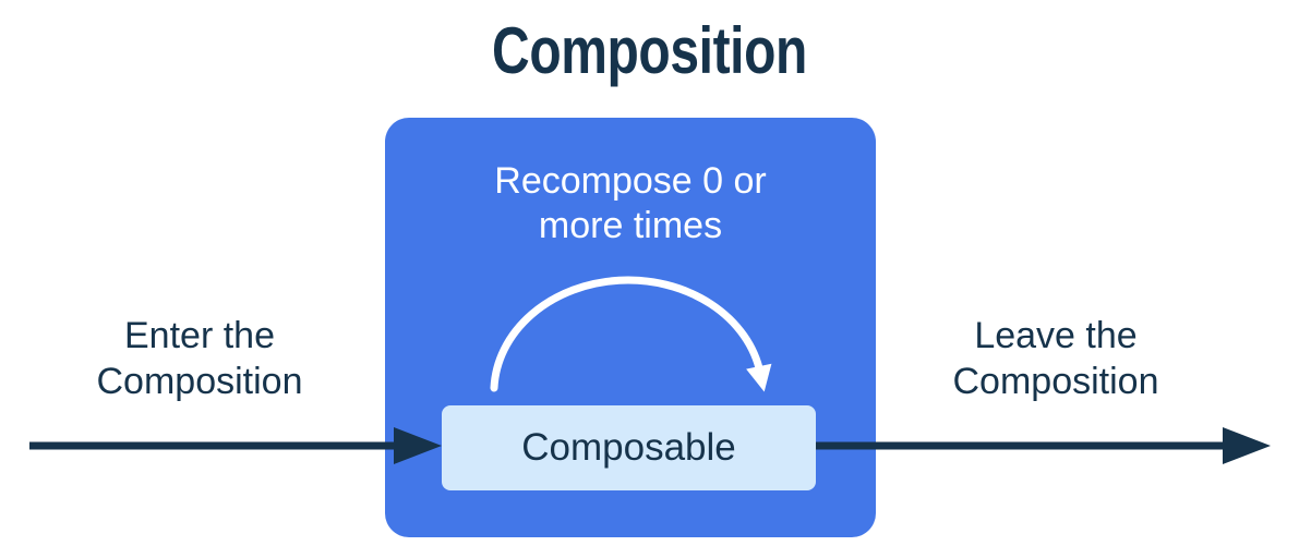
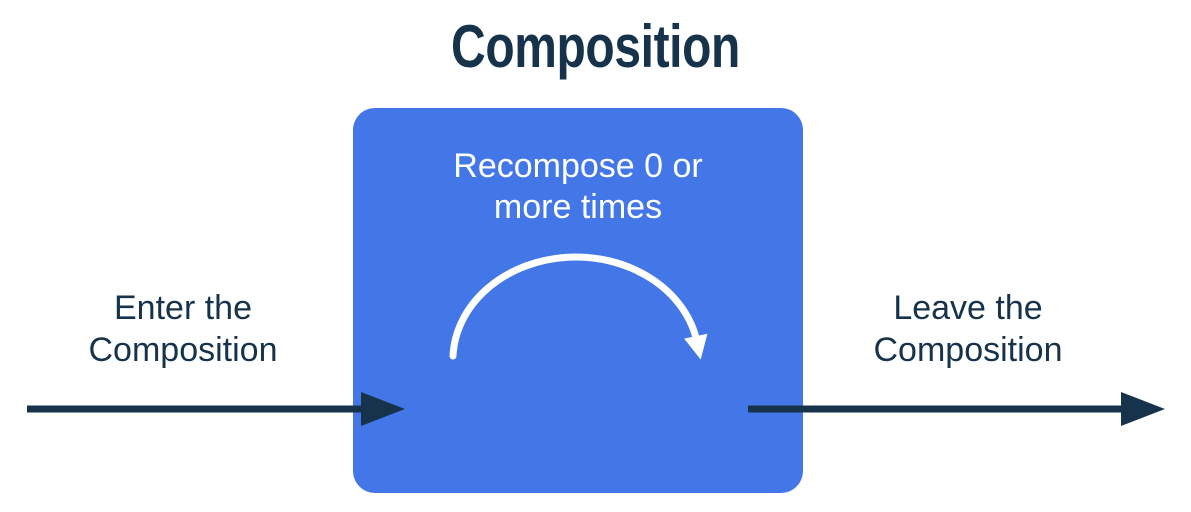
  Composition
  Recompose 0 or
  more times
- Composable
  Enter the
  Composition
  Leave the
  Composition
